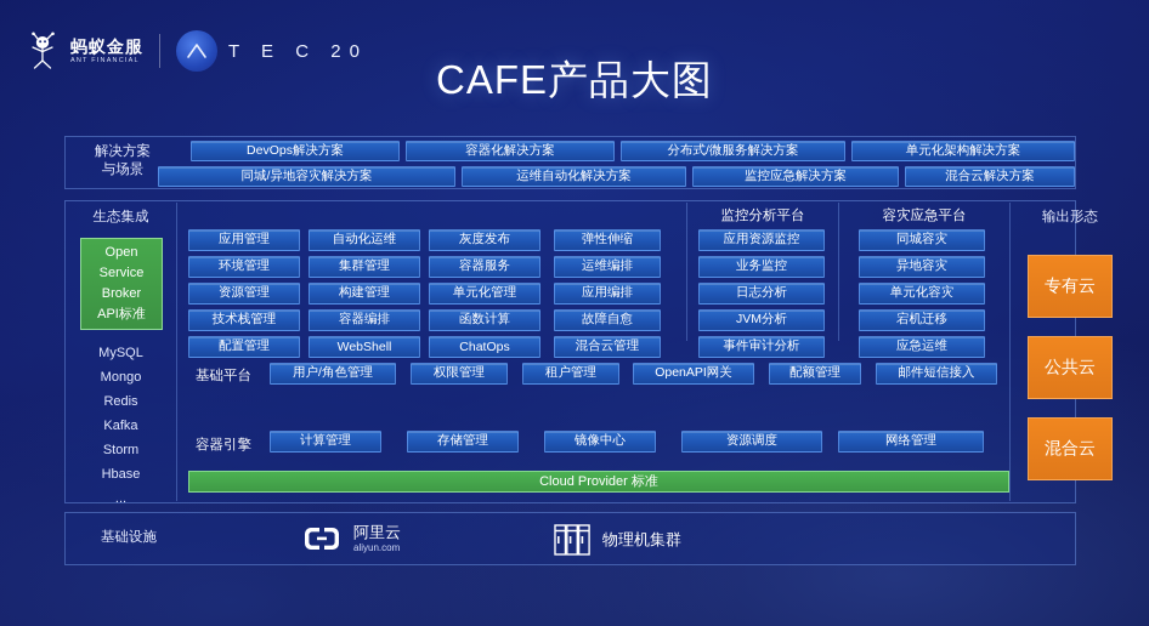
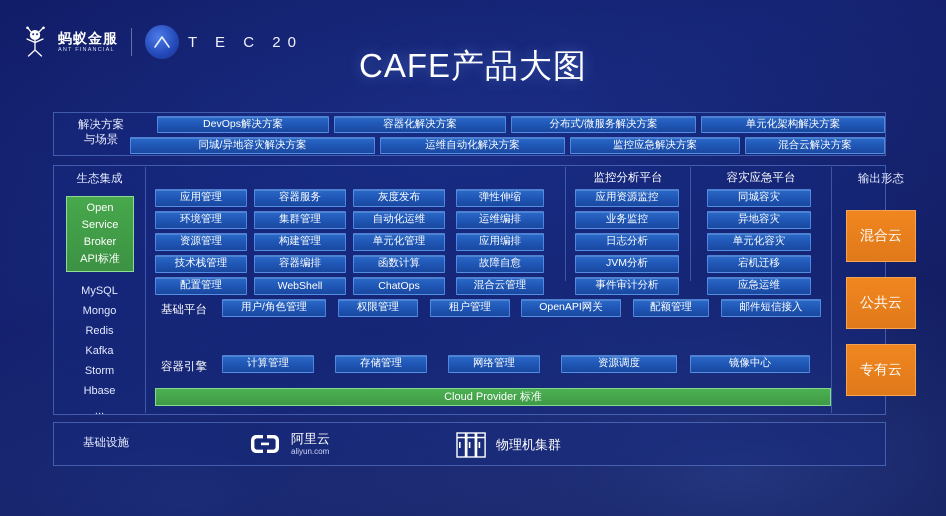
  蚂蚁金服
  T E C 20
  CAFE产品大图
  解决方案
  与场景
  DevOps解决方案
  容器化解决方案
  分布式/微服务解决方案
  单元化架构解决方案
  同城/异地容灾解决方案
  运维自动化解决方案
  监控应急解决方案
  混合云解决方案
  生态集成
  Open
  Service
  Broker
  API标准
  MySQL
  Mongo
  Redis
  Kafka
  Storm
  Hbase
  ...
  监控分析平台
  容灾应急平台
  应用管理
  环境管理
  资源管理
  技术栈管理
  配置管理
- 自动化运维
+ 容器服务
  集群管理
  构建管理
  容器编排
  WebShell
  灰度发布
- 容器服务
+ 自动化运维
  单元化管理
  函数计算
  ChatOps
  弹性伸缩
  运维编排
  应用编排
  故障自愈
  混合云管理
  应用资源监控
  业务监控
  日志分析
  JVM分析
  事件审计分析
  同城容灾
  异地容灾
  单元化容灾
  宕机迁移
  应急运维
  基础平台
  用户/角色管理
  权限管理
  租户管理
  OpenAPI网关
  配额管理
  邮件短信接入
  容器引擎
  计算管理
  存储管理
- 镜像中心
+ 网络管理
  资源调度
- 网络管理
+ 镜像中心
  Cloud Provider 标准
  输出形态
- 专有云
+ 混合云
  公共云
- 混合云
+ 专有云
  基础设施
  阿里云
  aliyun.com
  物理机集群
